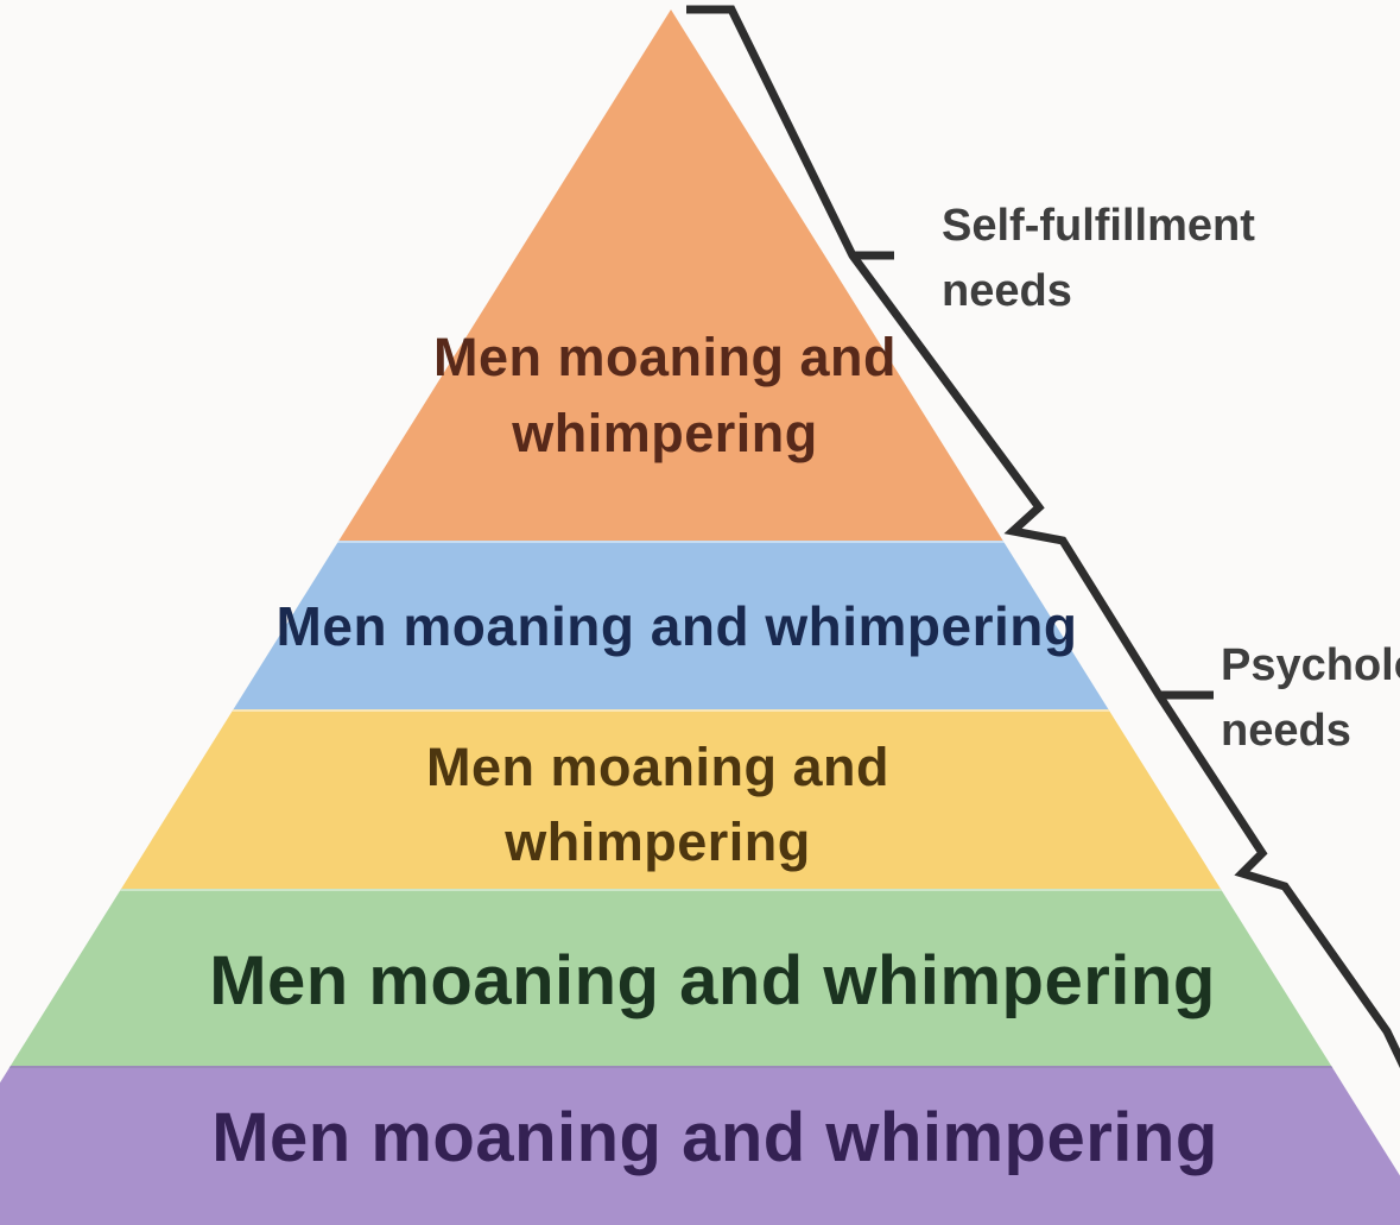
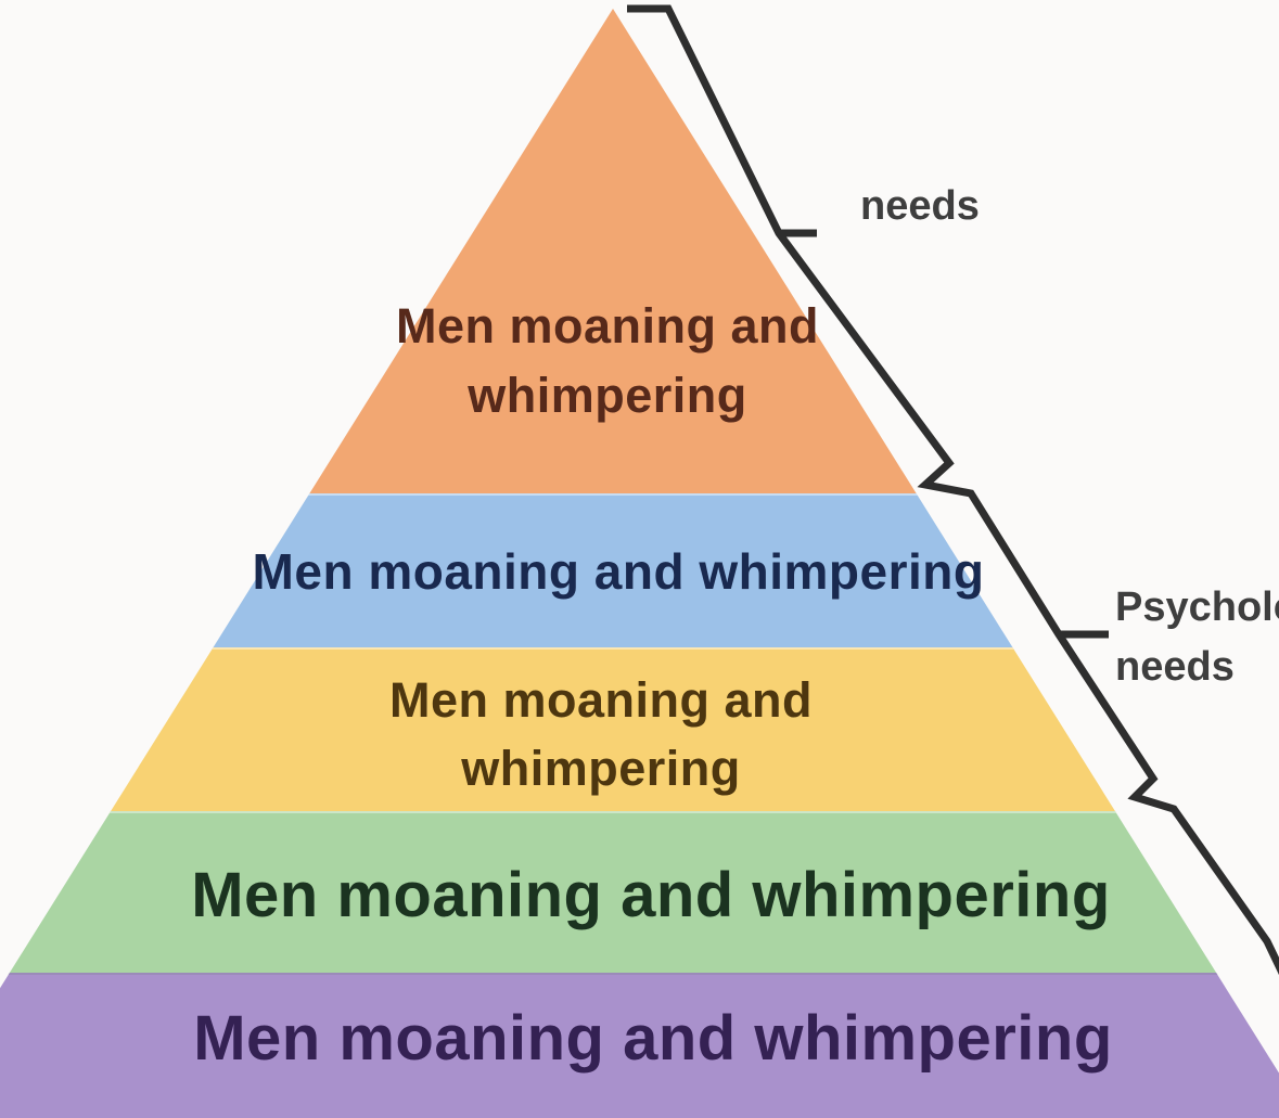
  Men moaning and
  whimpering
  Men moaning and whimpering
  Men moaning and
  whimpering
  Men moaning and whimpering
  Men moaning and whimpering
- Self-fulfillment
  needs
  Psychol
  needs
